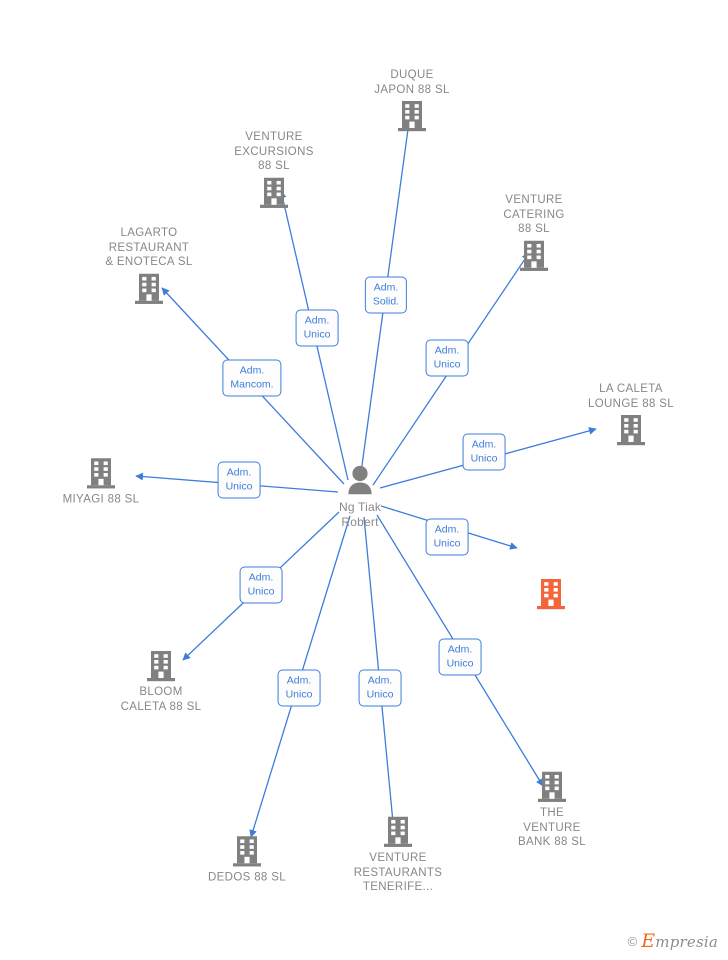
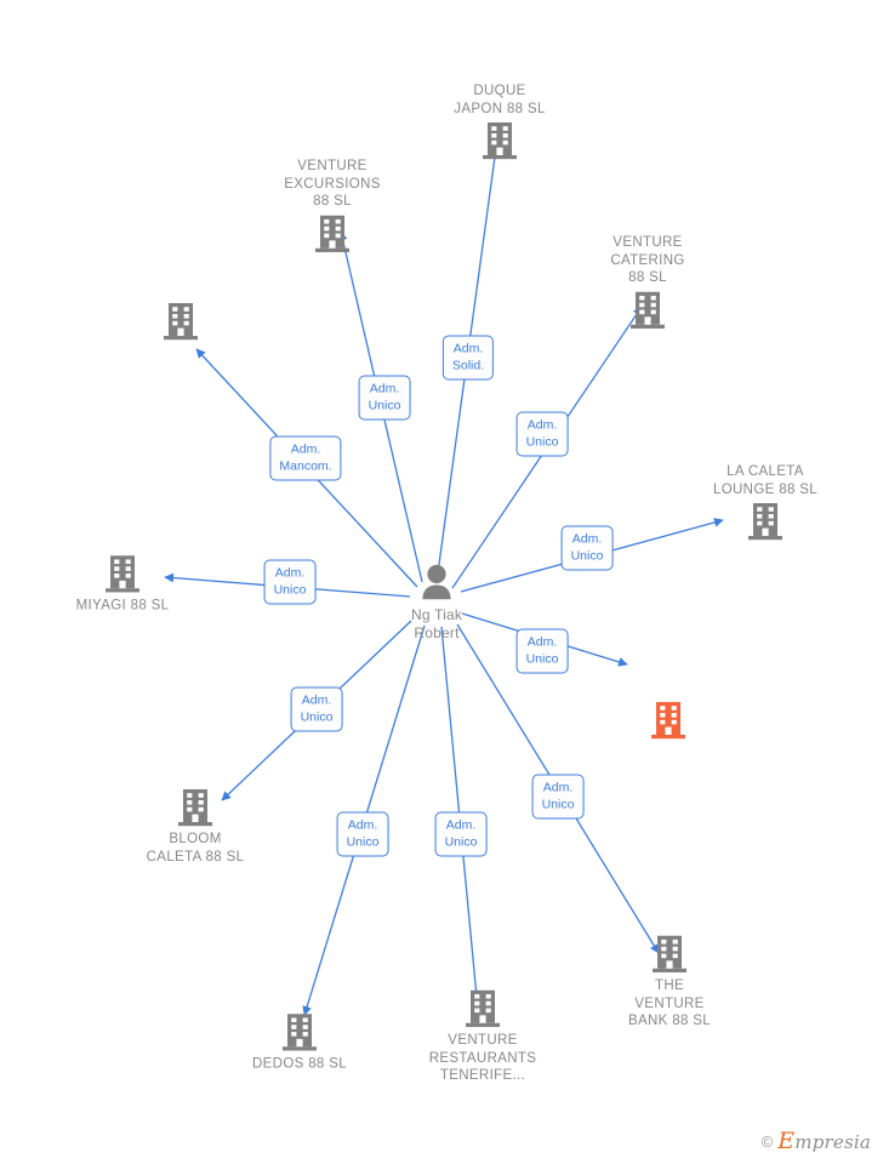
  Ng Tiak
  Robert
  DUQUE
  JAPON 88 SL
  VENTURE
  EXCURSIONS
  88 SL
  VENTURE
  CATERING
  88 SL
- LAGARTO
- RESTAURANT
- & ENOTECA SL
  LA CALETA
  LOUNGE 88 SL
  MIYAGI 88 SL
  BLOOM
  CALETA 88 SL
  THE
  VENTURE
  BANK 88 SL
  DEDOS 88 SL
  VENTURE
  RESTAURANTS
  TENERIFE...
  Adm.
  Solid.
  Adm.
  Unico
  Adm.
  Unico
  Adm.
  Mancom.
  Adm.
  Unico
  Adm.
  Unico
  Adm.
  Unico
  Adm.
  Unico
  Adm.
  Unico
  Adm.
  Unico
  Adm.
  Unico
  ©
  Empresia
